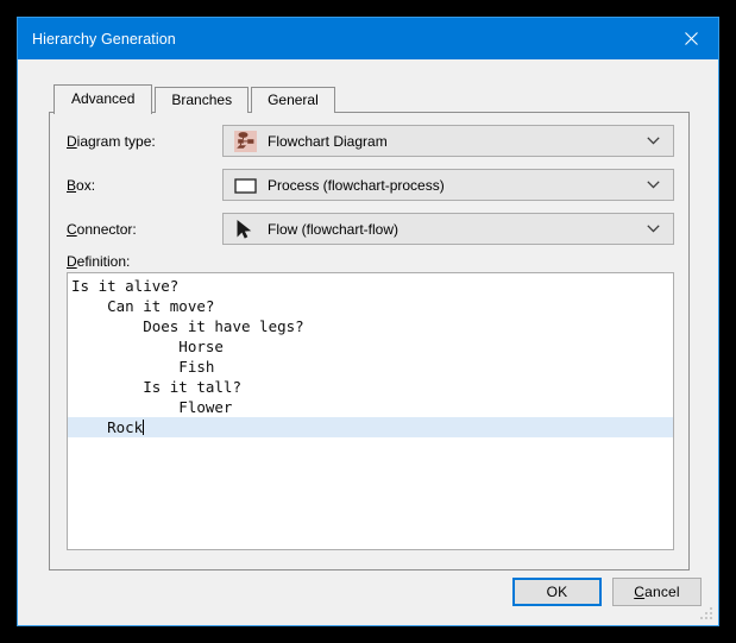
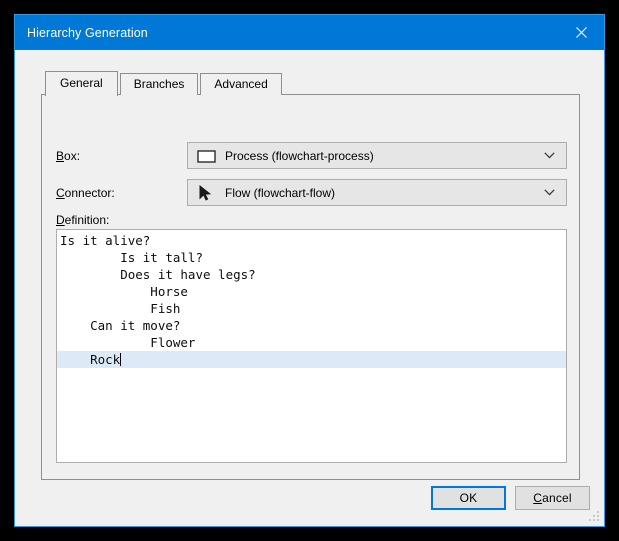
  Hierarchy Generation
- Advanced
+ General
  Branches
- General
+ Advanced
- Diagram type:
- Flowchart Diagram
  Box:
  Process (flowchart-process)
  Connector:
  Flow (flowchart-flow)
  Definition:
  Is it alive?
- Can it move?
+ Is it tall?
  Does it have legs?
  Horse
  Fish
- Is it tall?
+ Can it move?
  Flower
  Rock
  OK
  Cancel
